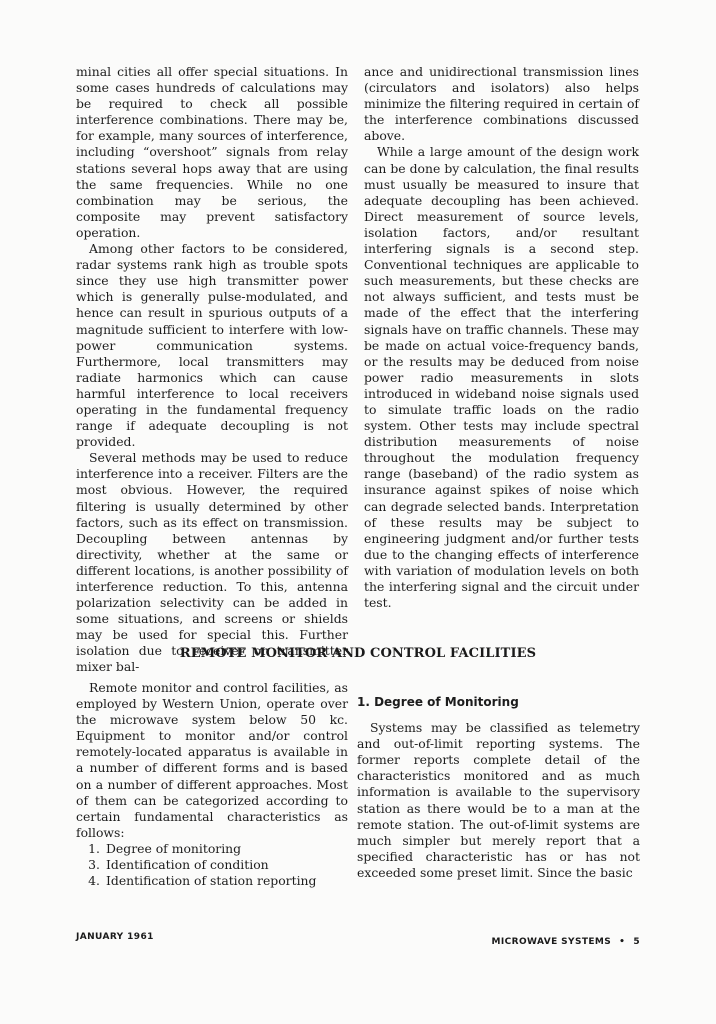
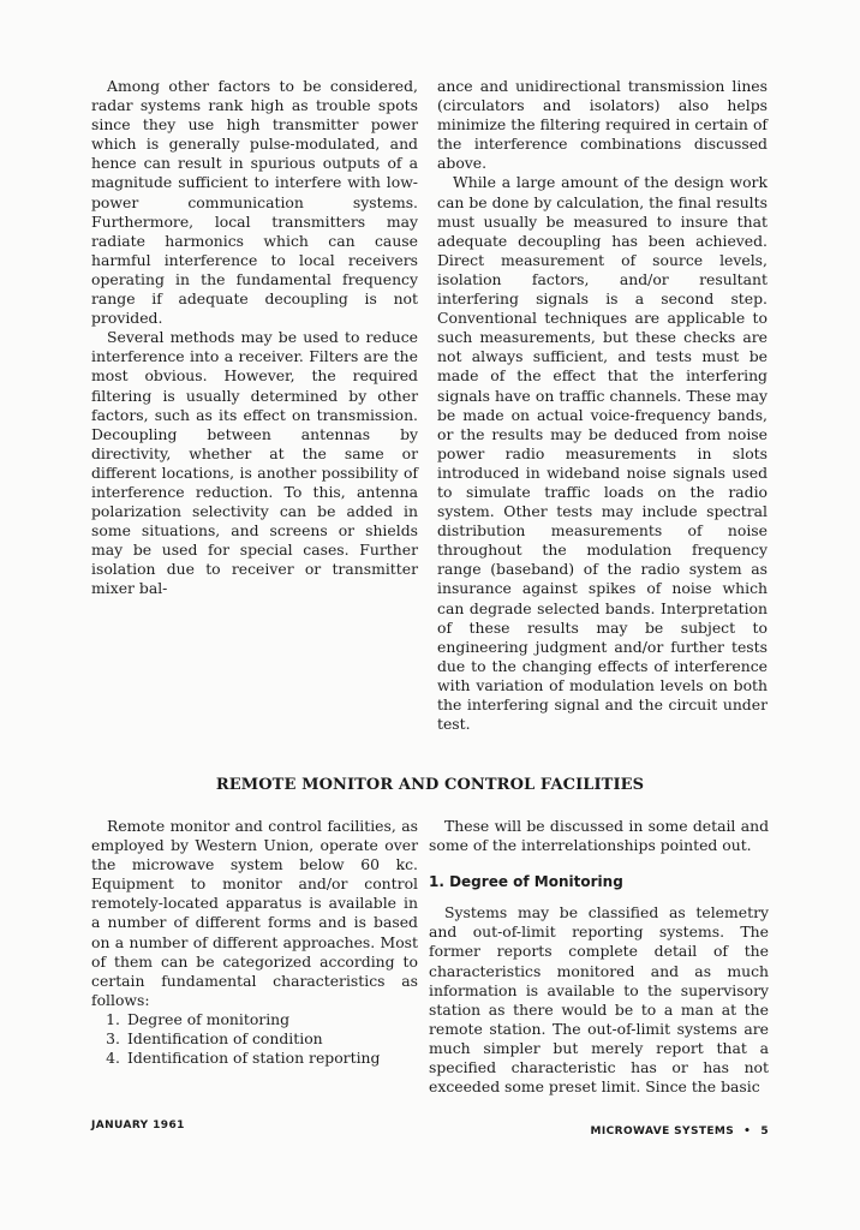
- minal cities all offer special situations. In some cases hundreds of calculations may be required to check all possible interference combinations. There may be, for example, many sources of interference, including “overshoot” signals from relay stations several hops away that are using the same frequencies. While no one combination may be serious, the composite may prevent satisfactory operation.
  Among other factors to be considered, radar systems rank high as trouble spots since they use high transmitter power which is generally pulse-modulated, and hence can result in spurious outputs of a magnitude sufficient to interfere with low-power communication systems. Furthermore, local transmitters may radiate harmonics which can cause harmful interference to local receivers operating in the fundamental frequency range if adequate decoupling is not provided.
- Several methods may be used to reduce interference into a receiver. Filters are the most obvious. However, the required filtering is usually determined by other factors, such as its effect on transmission. Decoupling between antennas by directivity, whether at the same or different locations, is another possibility of interference reduction. To this, antenna polarization selectivity can be added in some situations, and screens or shields may be used for special this. Further isolation due to receiver or transmitter mixer bal-
+ Several methods may be used to reduce interference into a receiver. Filters are the most obvious. However, the required filtering is usually determined by other factors, such as its effect on transmission. Decoupling between antennas by directivity, whether at the same or different locations, is another possibility of interference reduction. To this, antenna polarization selectivity can be added in some situations, and screens or shields may be used for special cases. Further isolation due to receiver or transmitter mixer bal-
  ance and unidirectional transmission lines (circulators and isolators) also helps minimize the filtering required in certain of the interference combinations discussed above.
  While a large amount of the design work can be done by calculation, the final results must usually be measured to insure that adequate decoupling has been achieved. Direct measurement of source levels, isolation factors, and/or resultant interfering signals is a second step. Conventional techniques are applicable to such measurements, but these checks are not always sufficient, and tests must be made of the effect that the interfering signals have on traffic channels. These may be made on actual voice-frequency bands, or the results may be deduced from noise power radio measurements in slots introduced in wideband noise signals used to simulate traffic loads on the radio system. Other tests may include spectral distribution measurements of noise throughout the modulation frequency range (baseband) of the radio system as insurance against spikes of noise which can degrade selected bands. Interpretation of these results may be subject to engineering judgment and/or further tests due to the changing effects of interference with variation of modulation levels on both the interfering signal and the circuit under test.
  REMOTE MONITOR AND CONTROL FACILITIES
- Remote monitor and control facilities, as employed by Western Union, operate over the microwave system below 50 kc. Equipment to monitor and/or control remotely-located apparatus is available in a number of different forms and is based on a number of different approaches. Most of them can be categorized according to certain fundamental characteristics as follows:
+ Remote monitor and control facilities, as employed by Western Union, operate over the microwave system below 60 kc. Equipment to monitor and/or control remotely-located apparatus is available in a number of different forms and is based on a number of different approaches. Most of them can be categorized according to certain fundamental characteristics as follows:
  1. Degree of monitoring
  3. Identification of condition
  4. Identification of station reporting
+ These will be discussed in some detail and some of the interrelationships pointed out.
  1. Degree of Monitoring
  Systems may be classified as telemetry and out-of-limit reporting systems. The former reports complete detail of the characteristics monitored and as much information is available to the supervisory station as there would be to a man at the remote station. The out-of-limit systems are much simpler but merely report that a specified characteristic has or has not exceeded some preset limit. Since the basic
  JANUARY 1961
  MICROWAVE SYSTEMS • 5
